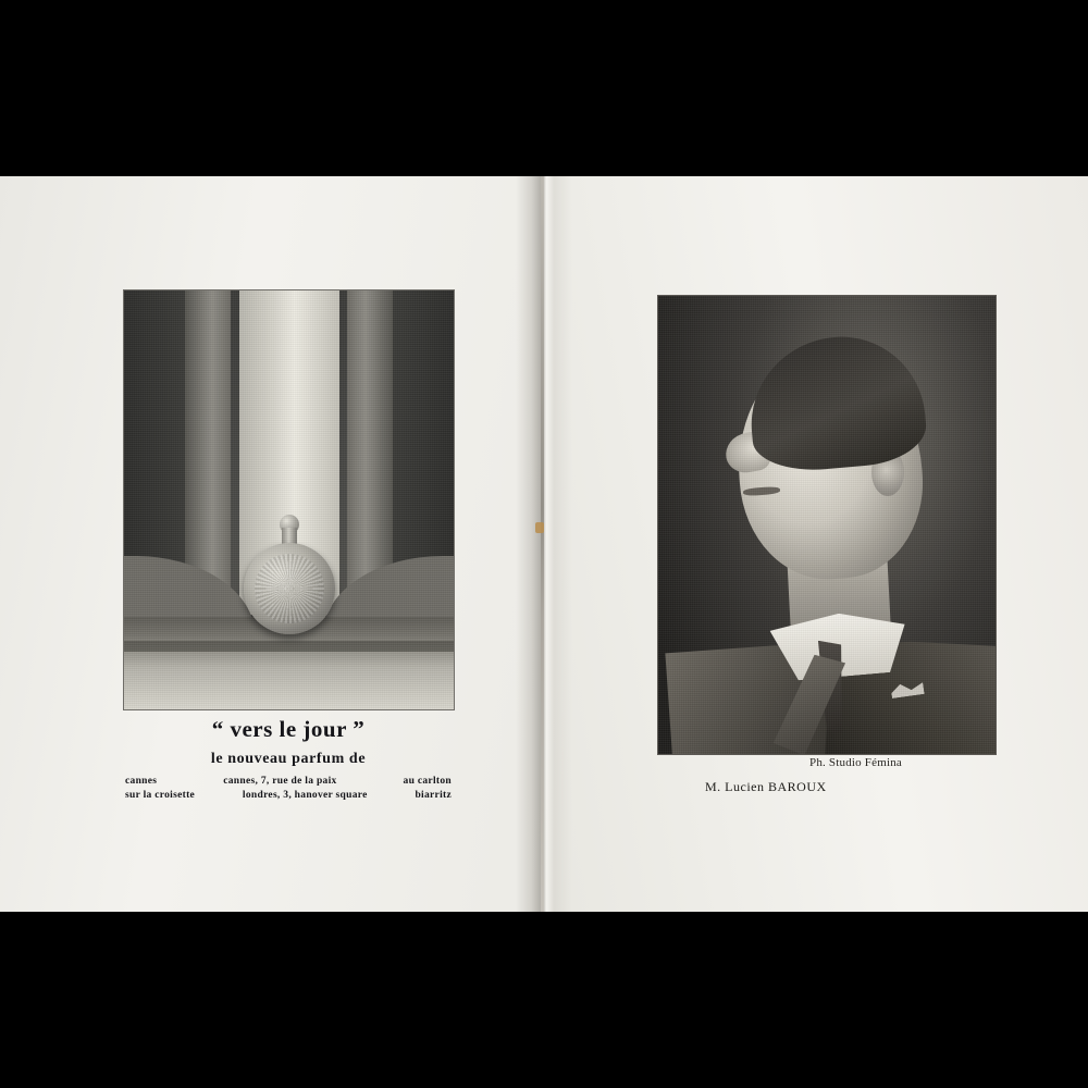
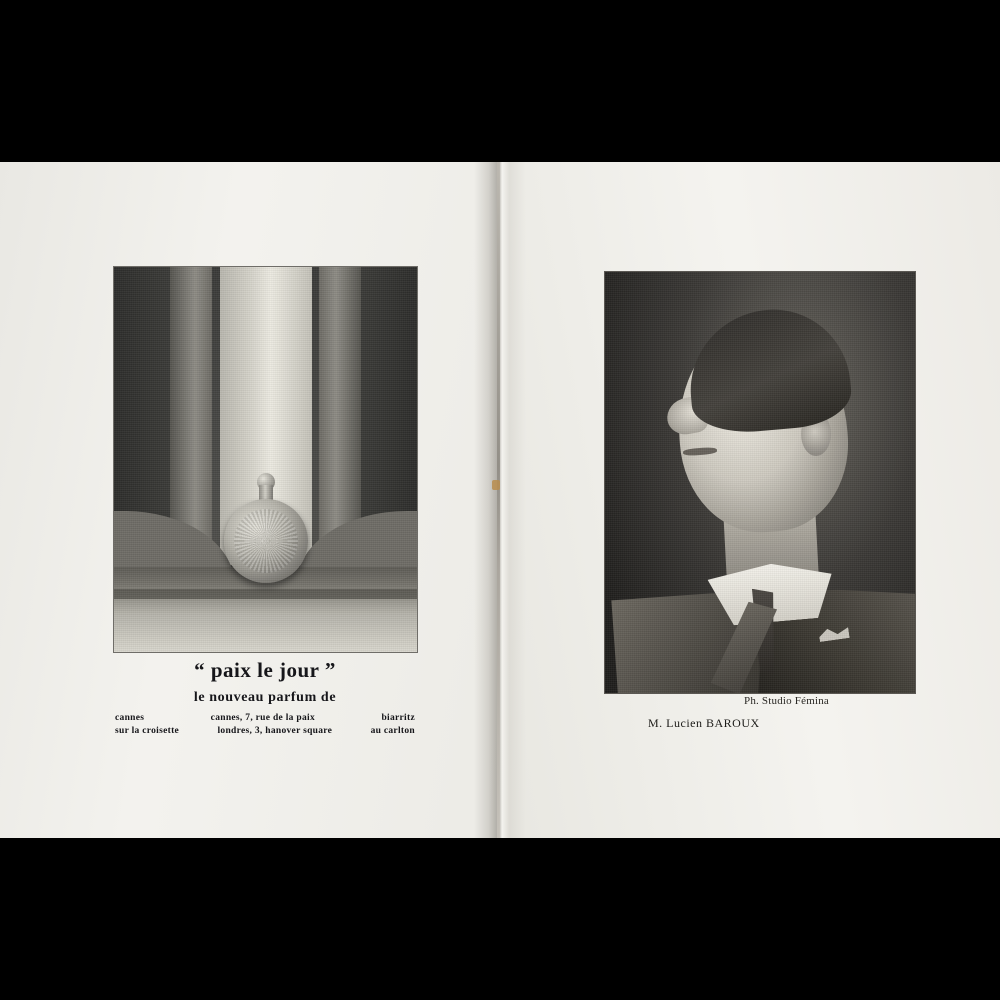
- “ vers le jour ”
+ “ paix le jour ”
  le nouveau parfum de
  cannes
  cannes, 7, rue de la paix
- au carlton
+ biarritz
  sur la croisette
  londres, 3, hanover square
- biarritz
+ au carlton
  Ph. Studio Fémina
  M. Lucien BAROUX
